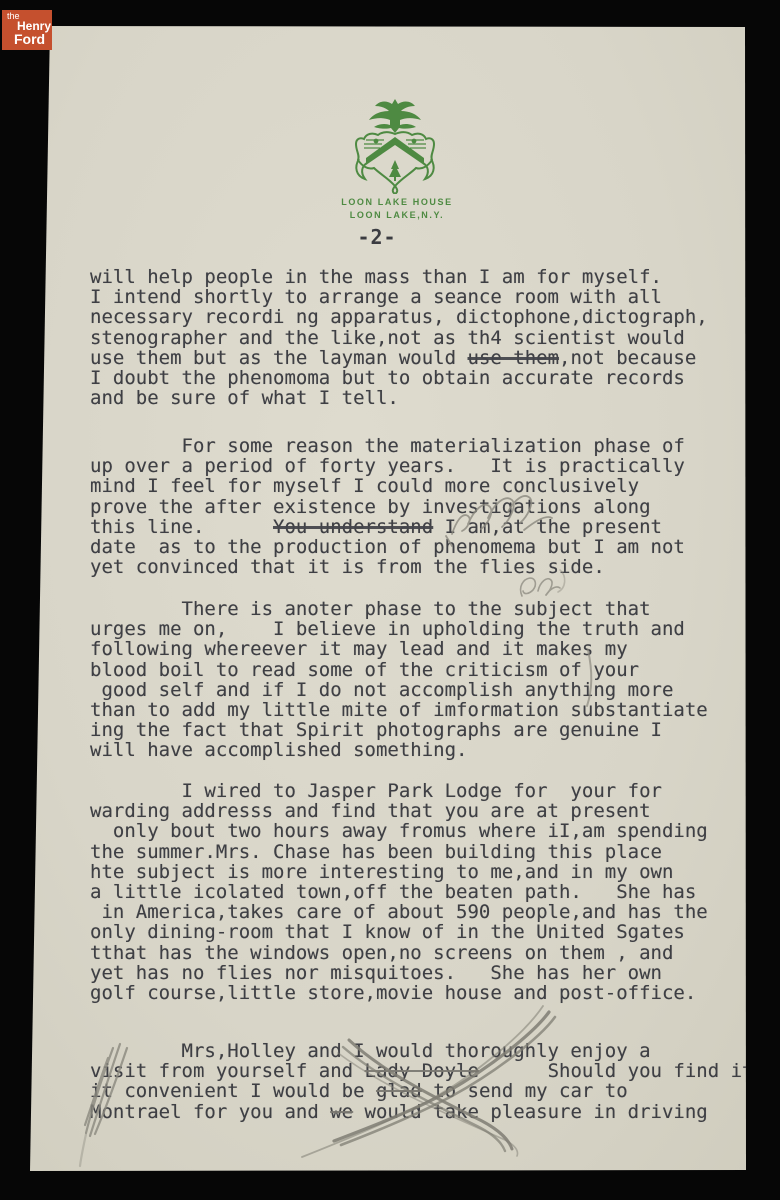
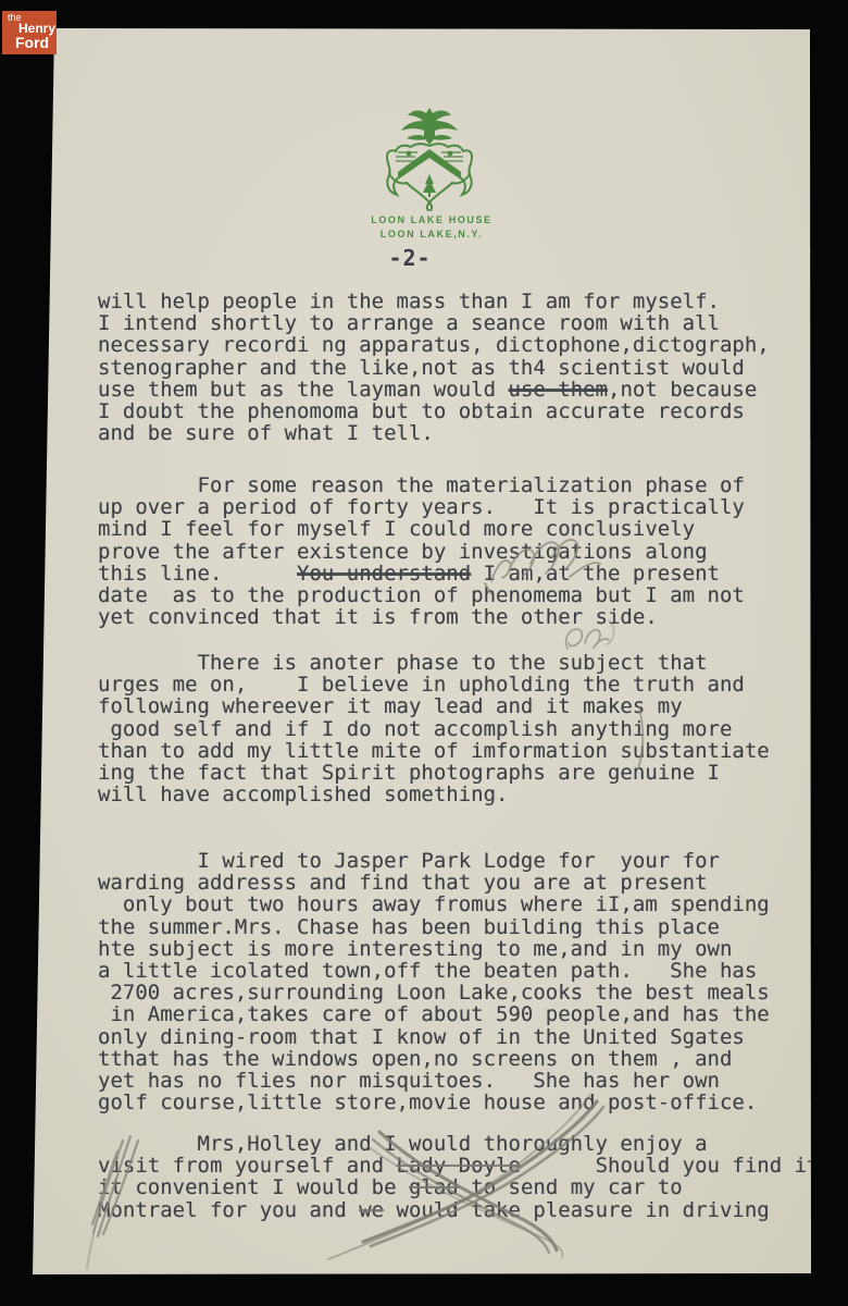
  LOON LAKE HOUSE
  LOON LAKE,N.Y.
  -2-
  will help people in the mass than I am for myself.
  I intend shortly to arrange a seance room with all
  necessary recordi ng apparatus, dictophone,dictograph,
  stenographer and the like,not as th4 scientist would
  use them but as the layman would use them,not because
  I doubt the phenomoma but to obtain accurate records
  and be sure of what I tell.
  For some reason the materialization phase of
  up over a period of forty years. It is practically
  mind I feel for myself I could more conclusively
  prove the after existence by investigations along
  this line. You understand I am,at the present
  date as to the production of phenomema but I am not
- yet convinced that it is from the flies side.
+ yet convinced that it is from the other side.
  There is anoter phase to the subject that
  urges me on, I believe in upholding the truth and
  following whereever it may lead and it makes my
- blood boil to read some of the criticism of your
  good self and if I do not accomplish anything more
  than to add my little mite of imformation substantiate
  ing the fact that Spirit photographs are genuine I
  will have accomplished something.
  I wired to Jasper Park Lodge for your for
  warding addresss and find that you are at present
  only bout two hours away fromus where iI,am spending
  the summer.Mrs. Chase has been building this place
  hte subject is more interesting to me,and in my own
  a little icolated town,off the beaten path. She has
+ 2700 acres,surrounding Loon Lake,cooks the best meals
  in America,takes care of about 590 people,and has the
  only dining-room that I know of in the United Sgates
  tthat has the windows open,no screens on them , and
  yet has no flies nor misquitoes. She has her own
  golf course,little store,movie house and post-office.
  Mrs,Holley and I would thoroughly enjoy a
  visit from yourself and Lady Doyle Should you find i
  it convenient I would be glad to send my car to
  Montrael for you and we would take pleasure in driving
  the
  Henry
  Ford
